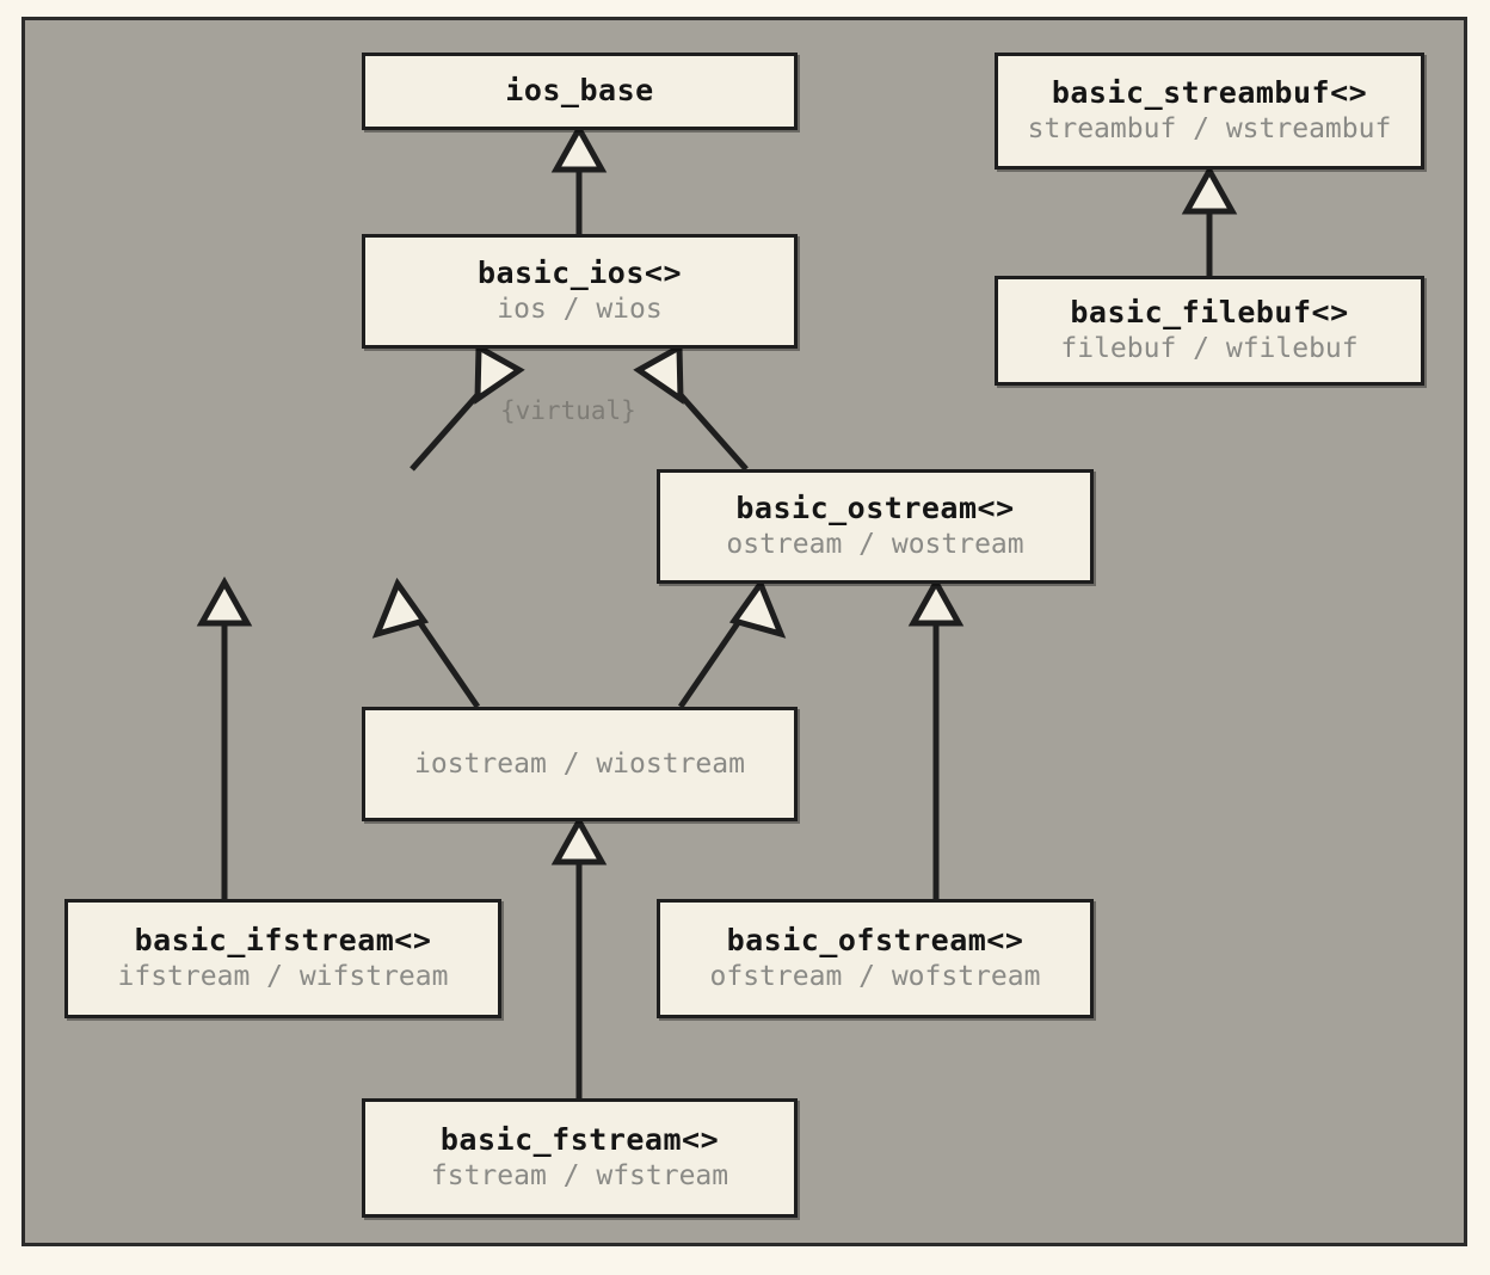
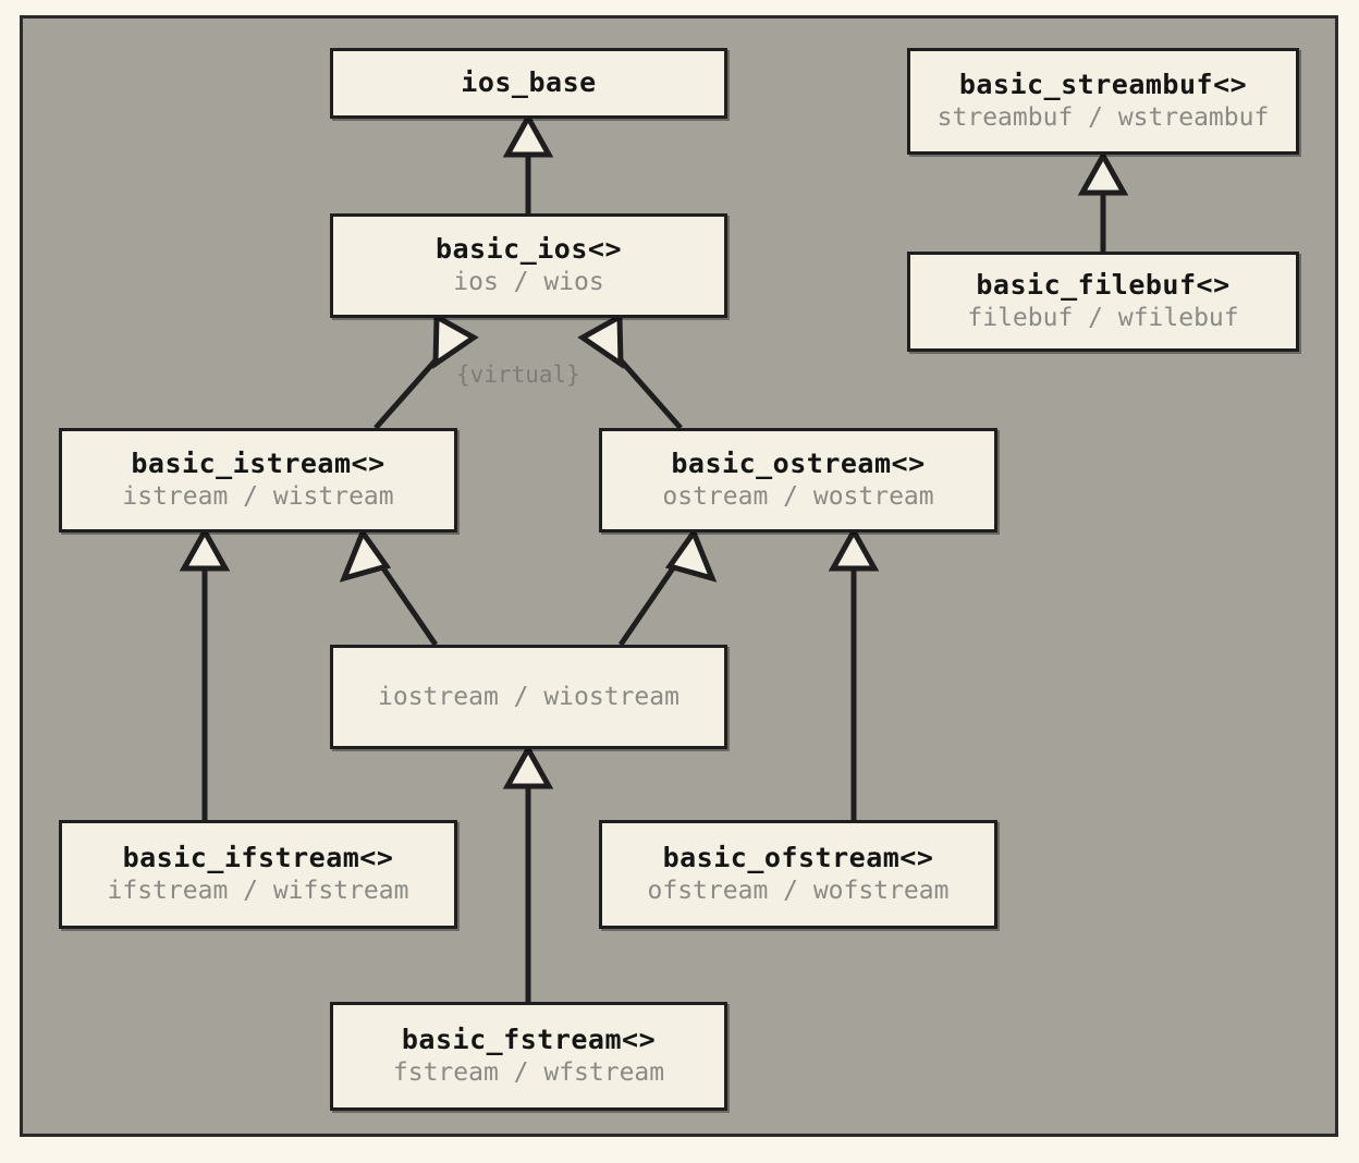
  ios_base
  basic_ios<>
  ios / wios
  basic_streambuf<>
  streambuf / wstreambuf
  basic_filebuf<>
  filebuf / wfilebuf
+ basic_istream<>
+ istream / wistream
  basic_ostream<>
  ostream / wostream
  iostream / wiostream
  basic_ifstream<>
  ifstream / wifstream
  basic_ofstream<>
  ofstream / wofstream
  basic_fstream<>
  fstream / wfstream
  {virtual}
